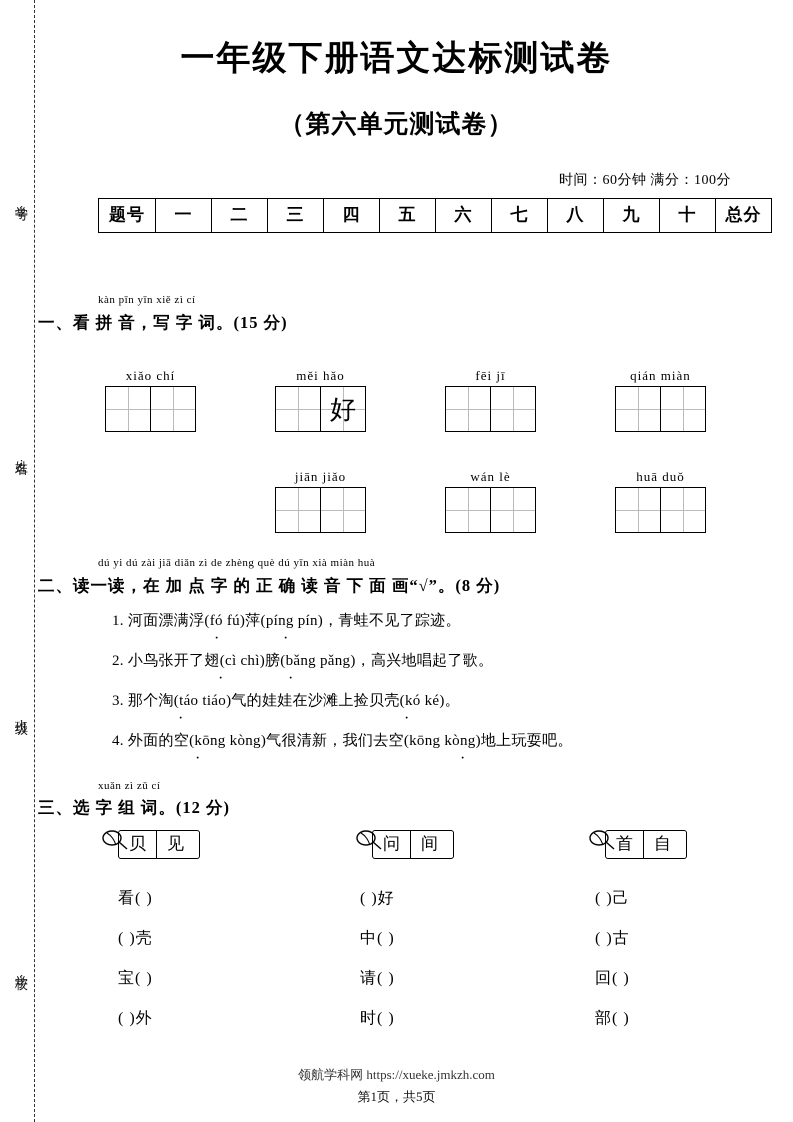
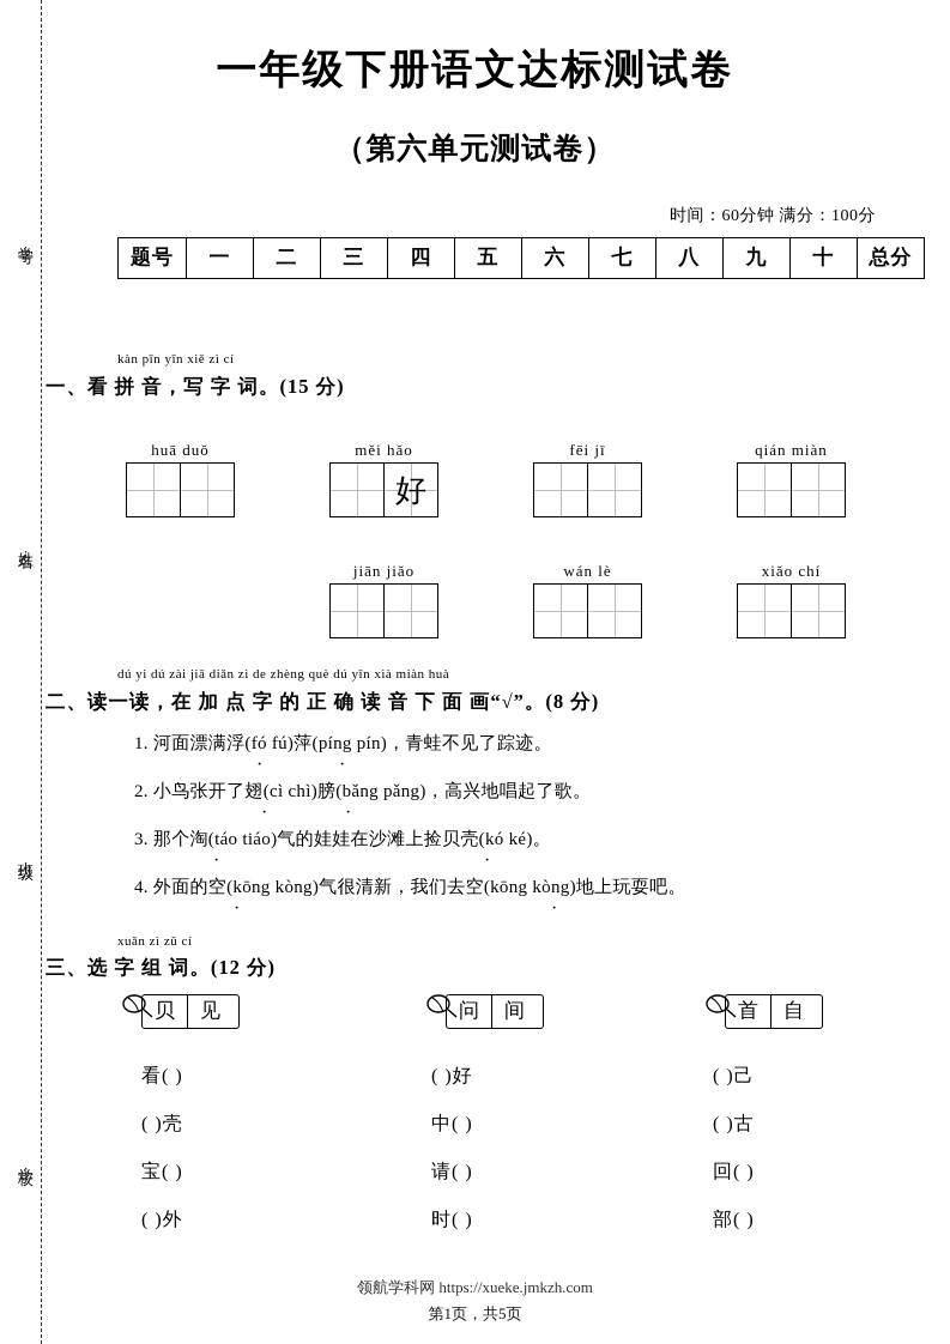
  一年级下册语文达标测试卷
  （第六单元测试卷）
  时间：60分钟 满分：100分
  题号	一	二	三	四	五	六	七	八	九	十	总分
  kàn pīn yīn xiě zì cí
  一、看 拼 音，写 字 词。(15 分)
- xiǎo chí
+ huā duǒ
  měi hǎo
  	好
  fēi jī
  qián miàn
  jiān jiǎo
  wán lè
- huā duǒ
+ xiǎo chí
  dú yi dú zài jiā diǎn zì de zhèng què dú yīn xià miàn huà
  二、读一读，在 加 点 字 的 正 确 读 音 下 面 画“√”。(8 分)
  1. 河面漂满浮(fó fú)萍(píng pín)，青蛙不见了踪迹。
  2. 小鸟张开了翅(cì chì)膀(bǎng pǎng)，高兴地唱起了歌。
  3. 那个淘(táo tiáo)气的娃娃在沙滩上捡贝壳(kó ké)。
  4. 外面的空(kōng kòng)气很清新，我们去空(kōng kòng)地上玩耍吧。
  ·
  ·
  ·
  ·
  ·
  ·
  ·
  ·
  xuǎn zì zǔ cí
  三、选 字 组 词。(12 分)
  贝
  见
  看( )
  ( )壳
  宝( )
  ( )外
  问
  间
  ( )好
  中( )
  请( )
  时( )
  首
  自
  ( )己
  ( )古
  回( )
  部( )
  领航学科网 https://xueke.jmkzh.com
  第1页，共5页
